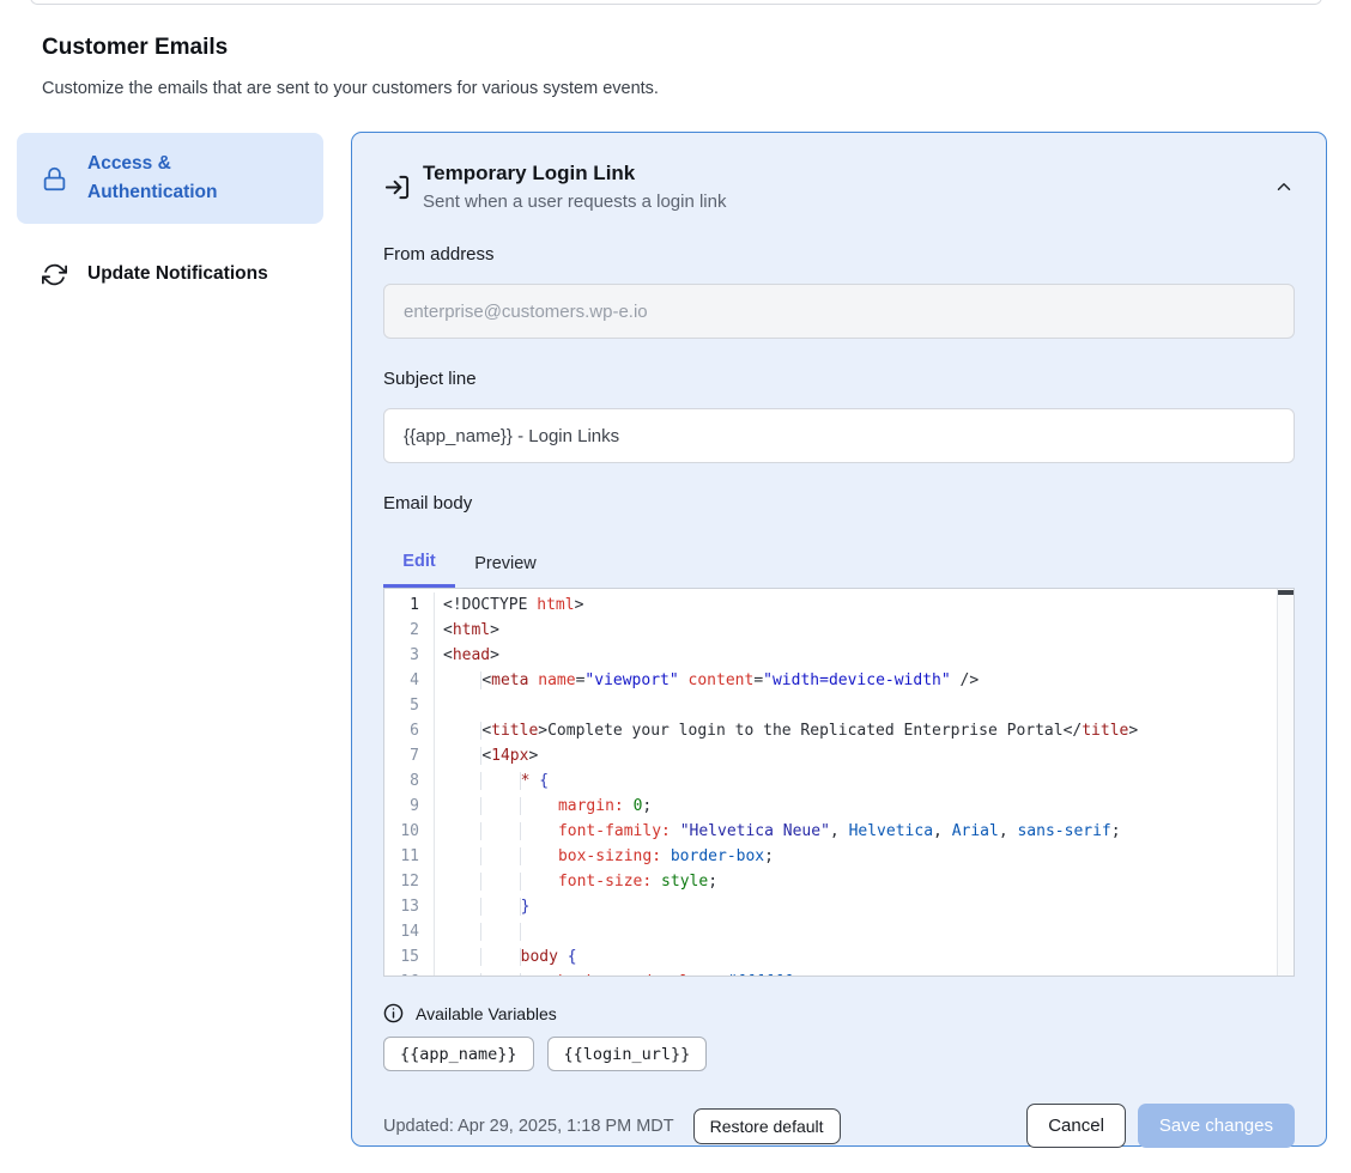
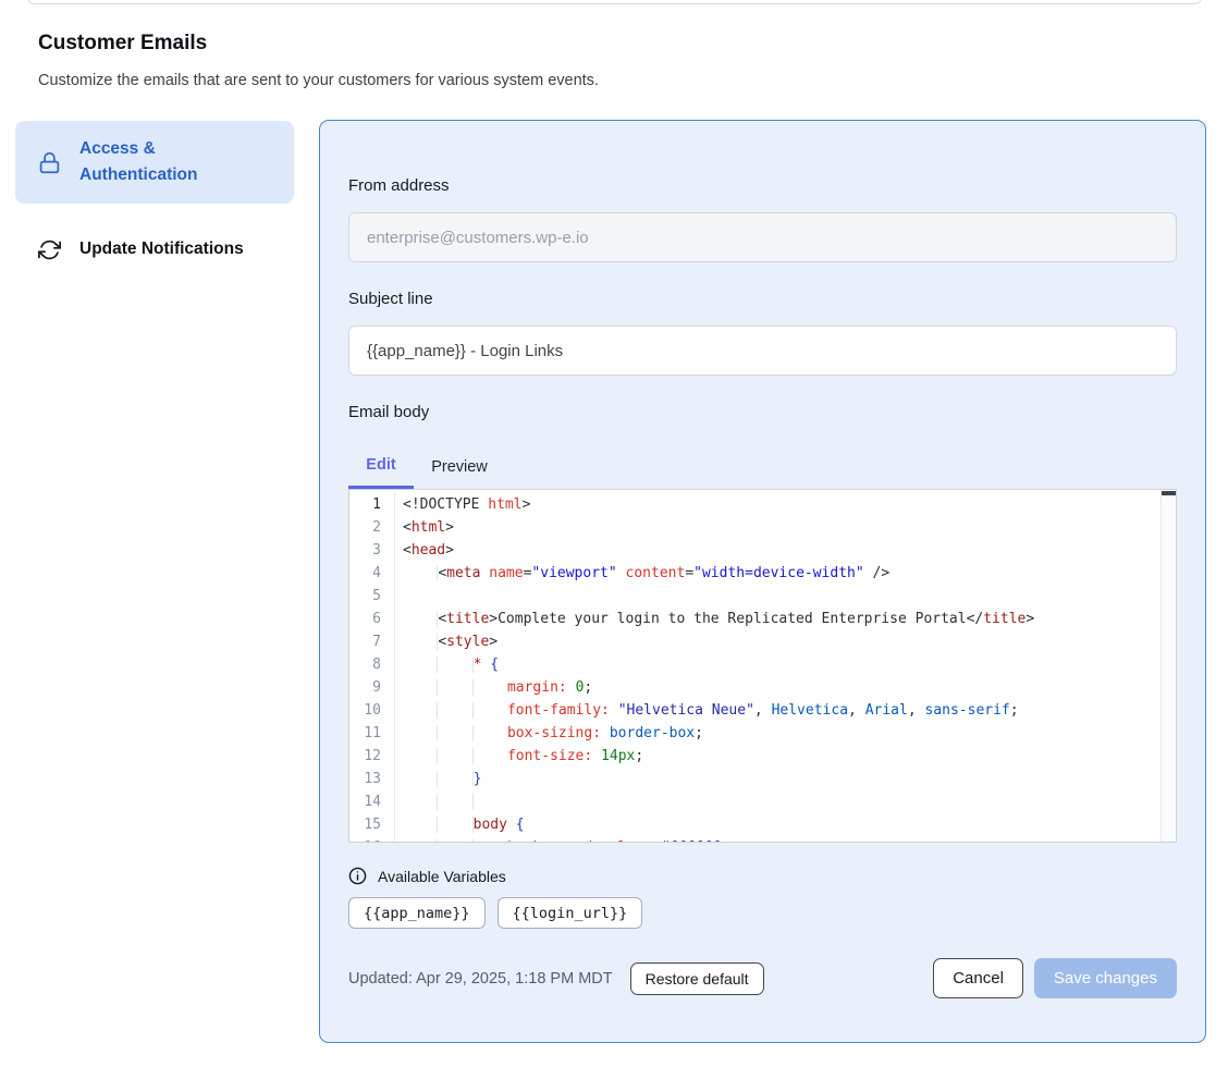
  Customer Emails
  Customize the emails that are sent to your customers for various system events.
  Access & Authentication
  Update Notifications
- Temporary Login Link
- Sent when a user requests a login link
  From address
  enterprise@customers.wp-e.io
  Subject line
  {{app_name}} - Login Links
  Email body
  Edit
  Preview
  1
  <!DOCTYPE html>
  2
  <html>
  3
  <head>
  4
  <meta name="viewport" content="width=device-width" />
  5
  6
  <title>Complete your login to the Replicated Enterprise Portal</title>
  7
- <14px>
+ <style>
  8
  * {
  9
  margin: 0;
  10
  font-family: "Helvetica Neue", Helvetica, Arial, sans-serif;
  11
  box-sizing: border-box;
  12
- font-size: style;
+ font-size: 14px;
  13
  }
  14
  15
  body {
  Available Variables
  {{app_name}}
  {{login_url}}
  Updated: Apr 29, 2025, 1:18 PM MDT
  Restore default
  Cancel
  Save changes
